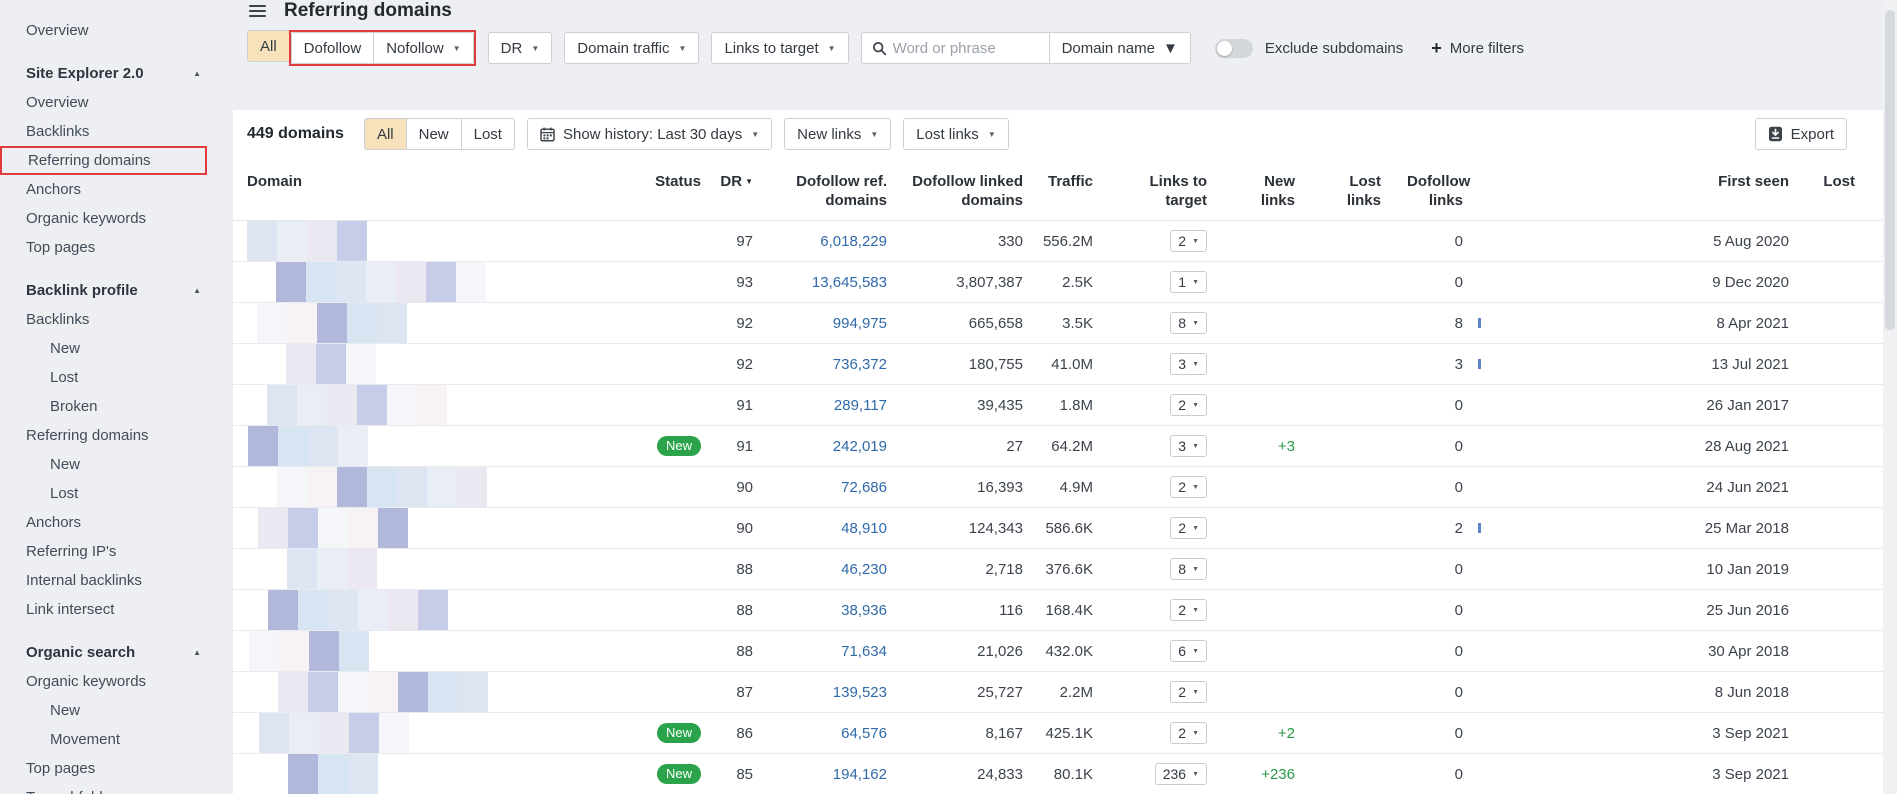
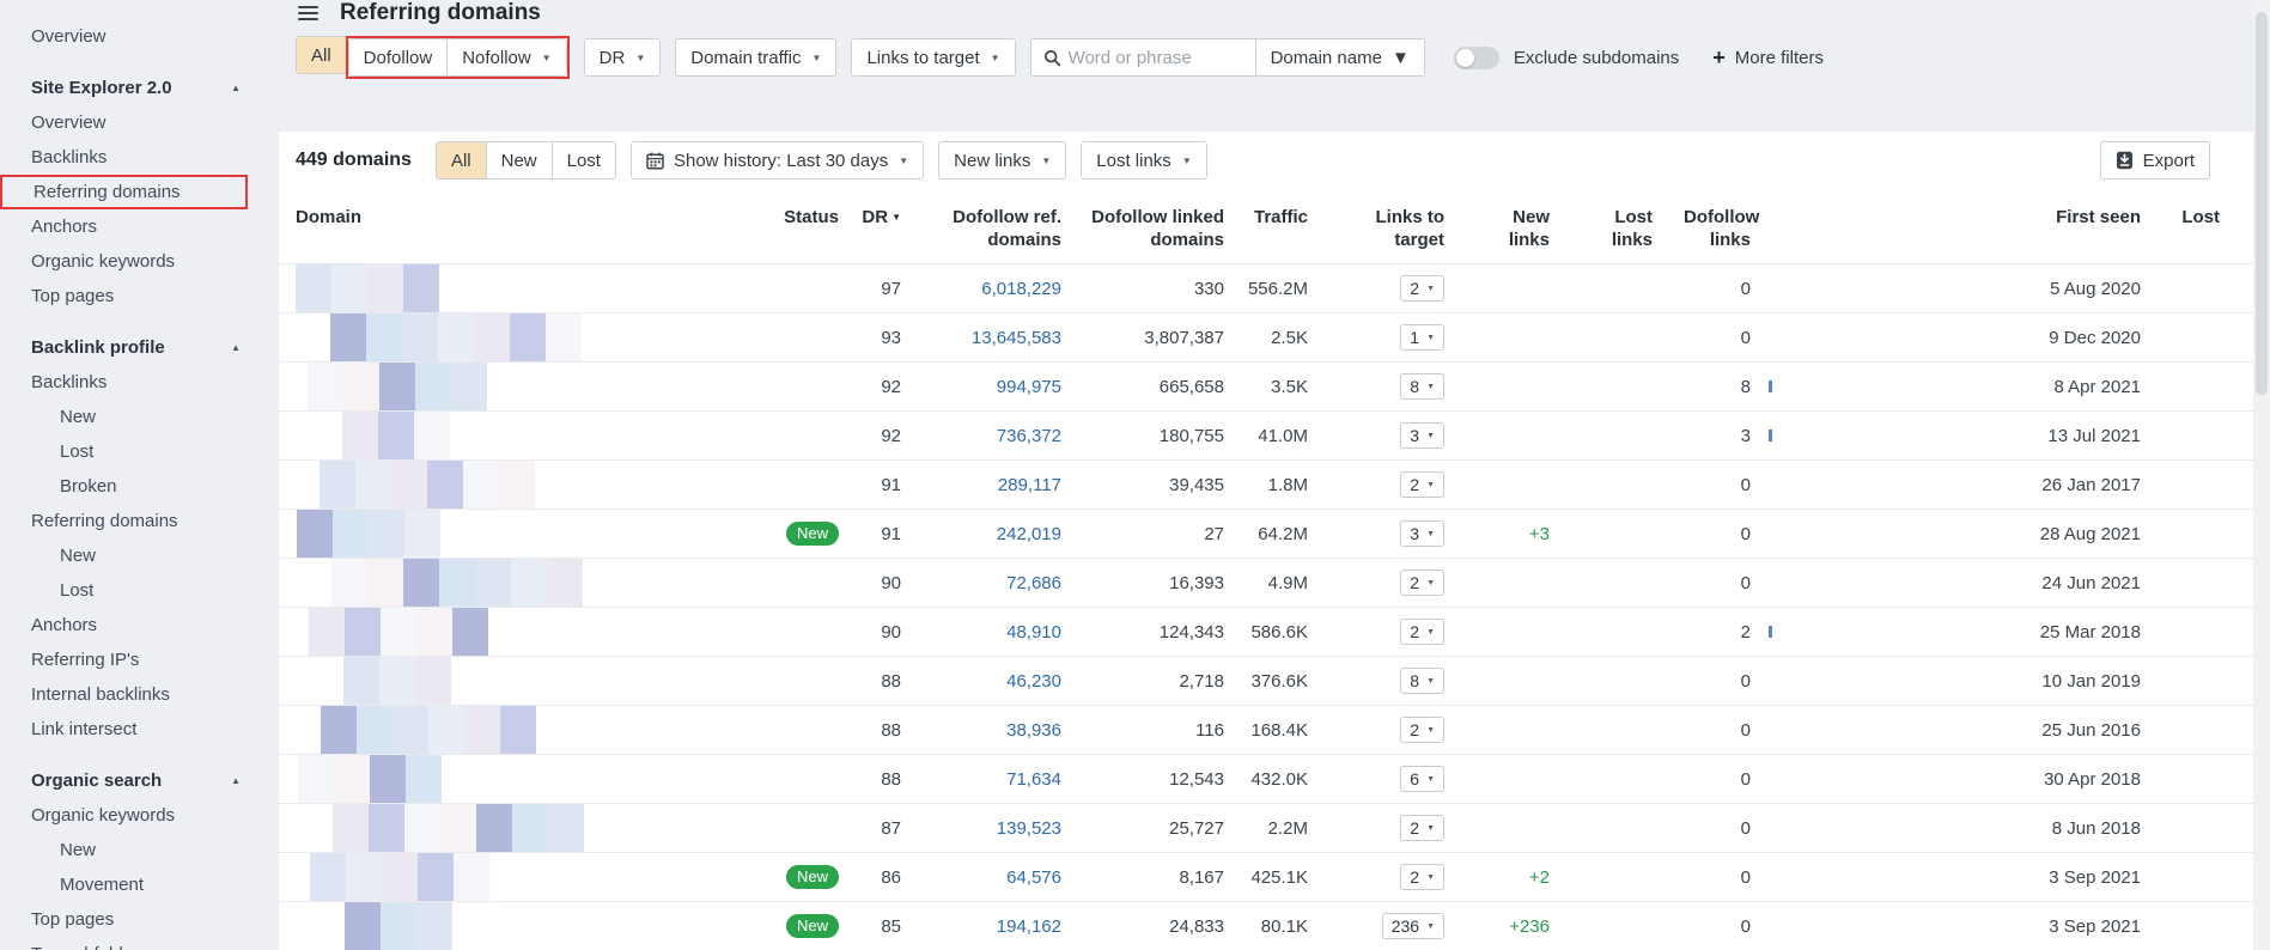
  Overview
  Site Explorer 2.0
  ▲
  Overview
  Backlinks
  Referring domains
  Anchors
  Organic keywords
  Top pages
  Backlink profile
  ▲
  Backlinks
  New
  Lost
  Broken
  Referring domains
  New
  Lost
  Anchors
  Referring IP's
  Internal backlinks
  Link intersect
  Organic search
  ▲
  Organic keywords
  New
  Movement
  Top pages
  Referring domains
  All
  Dofollow
  Nofollow
  ▼
  DR
  ▼
  Domain traffic
  ▼
  Links to target
  ▼
  Word or phrase
  Domain name
  ▼
  Exclude subdomains
  +
  More filters
  449 domains
  All
  New
  Lost
  Show history: Last 30 days
  ▼
  New links
  ▼
  Lost links
  ▼
  Export
  Domain	Status	DR ▼	Dofollow ref. domains	Dofollow linked domains	Traffic	Links to target	New links	Lost links	Dofollow links	First seen	Lost
  		97	6,018,229	330	556.2M	2			0	5 Aug 2020
  		93	13,645,583	3,807,387	2.5K	1			0	9 Dec 2020
  		92	994,975	665,658	3.5K	8			8	8 Apr 2021
  		92	736,372	180,755	41.0M	3			3	13 Jul 2021
  		91	289,117	39,435	1.8M	2			0	26 Jan 2017
  	New	91	242,019	27	64.2M	3	+3		0	28 Aug 2021
  		90	72,686	16,393	4.9M	2			0	24 Jun 2021
  		90	48,910	124,343	586.6K	2			2	25 Mar 2018
  		88	46,230	2,718	376.6K	8			0	10 Jan 2019
  		88	38,936	116	168.4K	2			0	25 Jun 2016
- 		88	71,634	21,026	432.0K	6			0	30 Apr 2018
+ 		88	71,634	12,543	432.0K	6			0	30 Apr 2018
  		87	139,523	25,727	2.2M	2			0	8 Jun 2018
  	New	86	64,576	8,167	425.1K	2	+2		0	3 Sep 2021
  	New	85	194,162	24,833	80.1K	236	+236		0	3 Sep 2021
